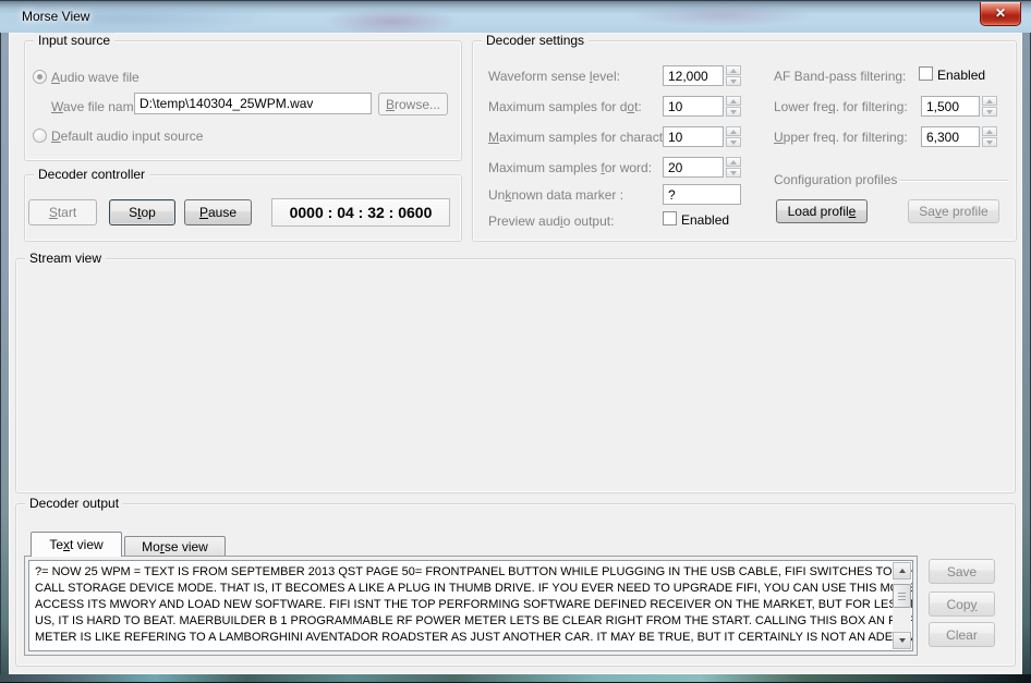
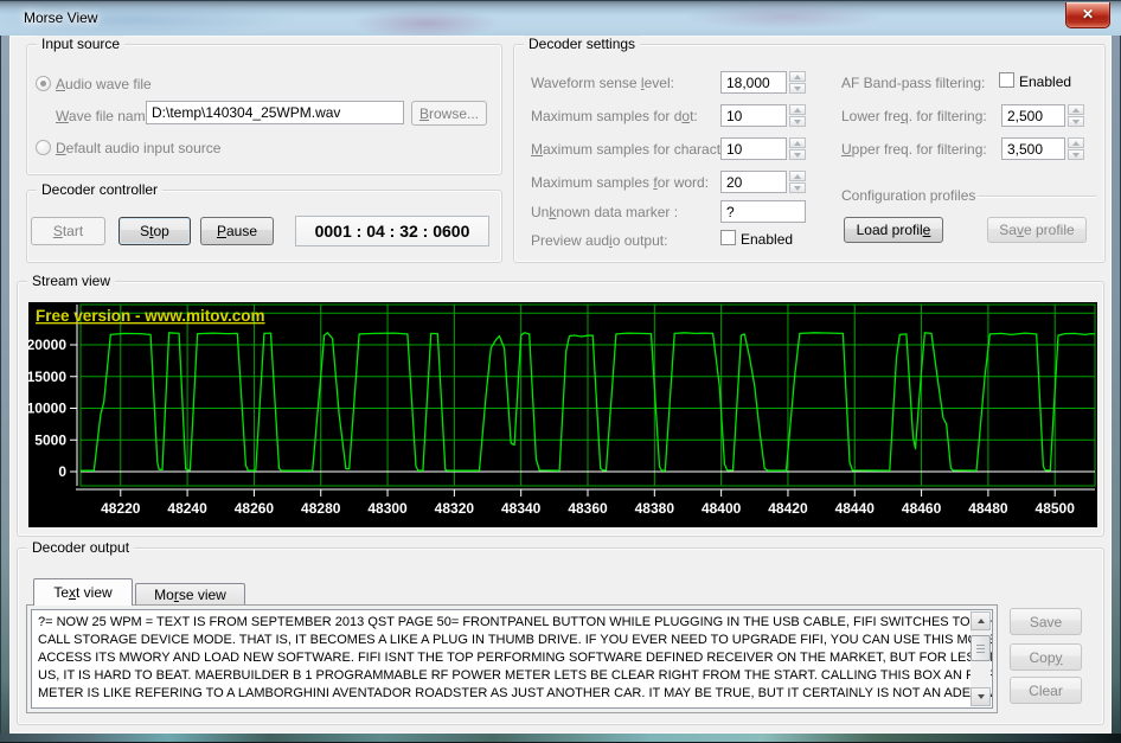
  Morse View
  ✕
  Input source
  Audio wave file
  Wave file nam
  D:\temp\140304_25WPM.wav
  B
  rowse...
  Default audio input source
  Decoder controller
  S
  tart
  S
  t
  op
  P
  ause
- 0000 : 04 : 32 : 0600
+ 0001 : 04 : 32 : 0600
  Decoder settings
  Waveform sense level:
- 12,000
+ 18,000
  Maximum samples for dot:
  10
  Maximum samples for charact
  10
  Maximum samples for word:
  20
  Unknown data marker :
  ?
  Preview audio output:
  Enabled
  AF Band-pass filtering:
  Enabled
  Lower freq. for filtering:
- 1,500
+ 2,500
  Upper freq. for filtering:
- 6,300
+ 3,500
  Configuration profiles
  Load profil
  e
  Sa
  v
  e profile
  Stream view
+ 0
+ 5000
+ 10000
+ 15000
+ 20000
+ 48220
+ 48240
+ 48260
+ 48280
+ 48300
+ 48320
+ 48340
+ 48360
+ 48380
+ 48400
+ 48420
+ 48440
+ 48460
+ 48480
+ 48500
+ Free version - www.mitov.com
  Decoder output
  Text view
  Morse view
  ?= NOW 25 WPM = TEXT IS FROM SEPTEMBER 2013 QST PAGE 50= FRONTPANEL BUTTON WHILE PLUGGING IN THE USB CABLE, FIFI SWITCHES TO
  CALL STORAGE DEVICE MODE. THAT IS, IT BECOMES A LIKE A PLUG IN THUMB DRIVE. IF YOU EVER NEED TO UPGRADE FIFI, YOU CAN USE THIS ME
  ACCESS ITS MWORY AND LOAD NEW SOFTWARE. FIFI ISNT THE TOP PERFORMING SOFTWARE DEFINED RECEIVER ON THE MARKET, BUT FOR LE T
  US, IT IS HARD TO BEAT. MAERBUILDER B 1 PROGRAMMABLE RF POWER METER LETS BE CLEAR RIGHT FROM THE START. CALLING THIS BOX AN P
  METER IS LIKE REFERING TO A LAMBORGHINI AVENTADOR ROADSTER AS JUST ANOTHER CAR. IT MAY BE TRUE, BUT IT CERTAINLY IS NOT AN ADE
  Save
  Cop
  y
  Clear
